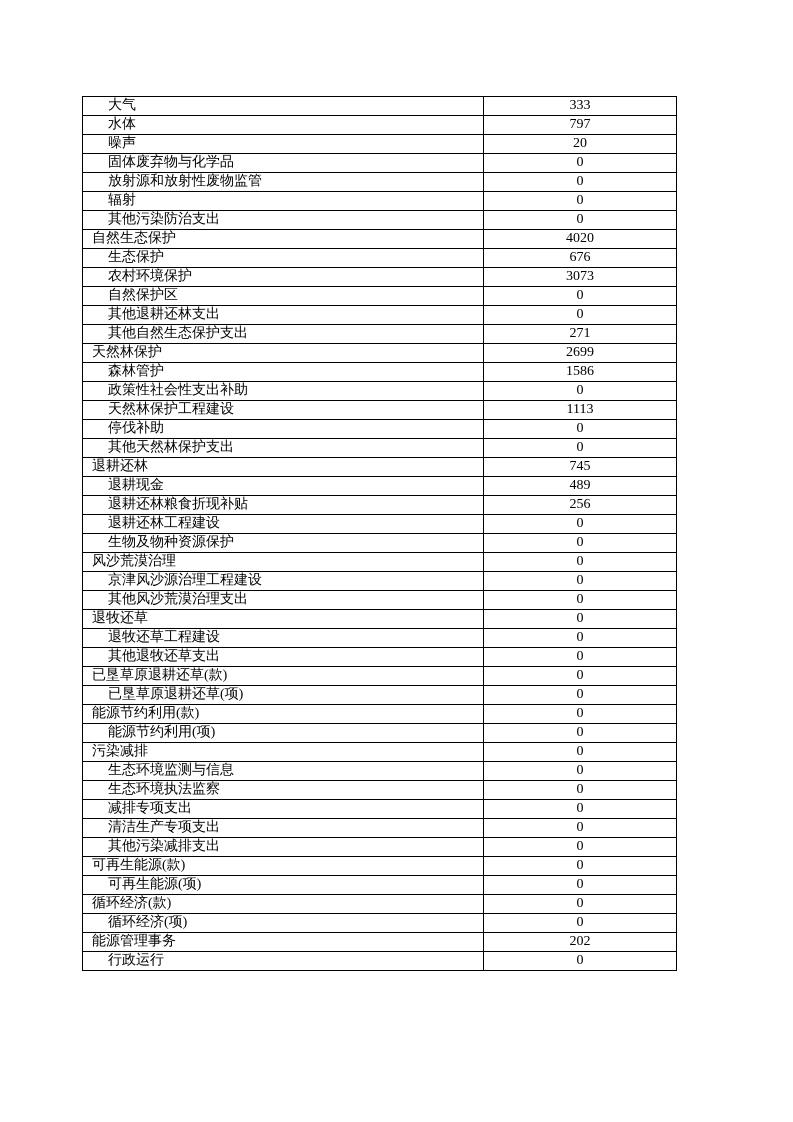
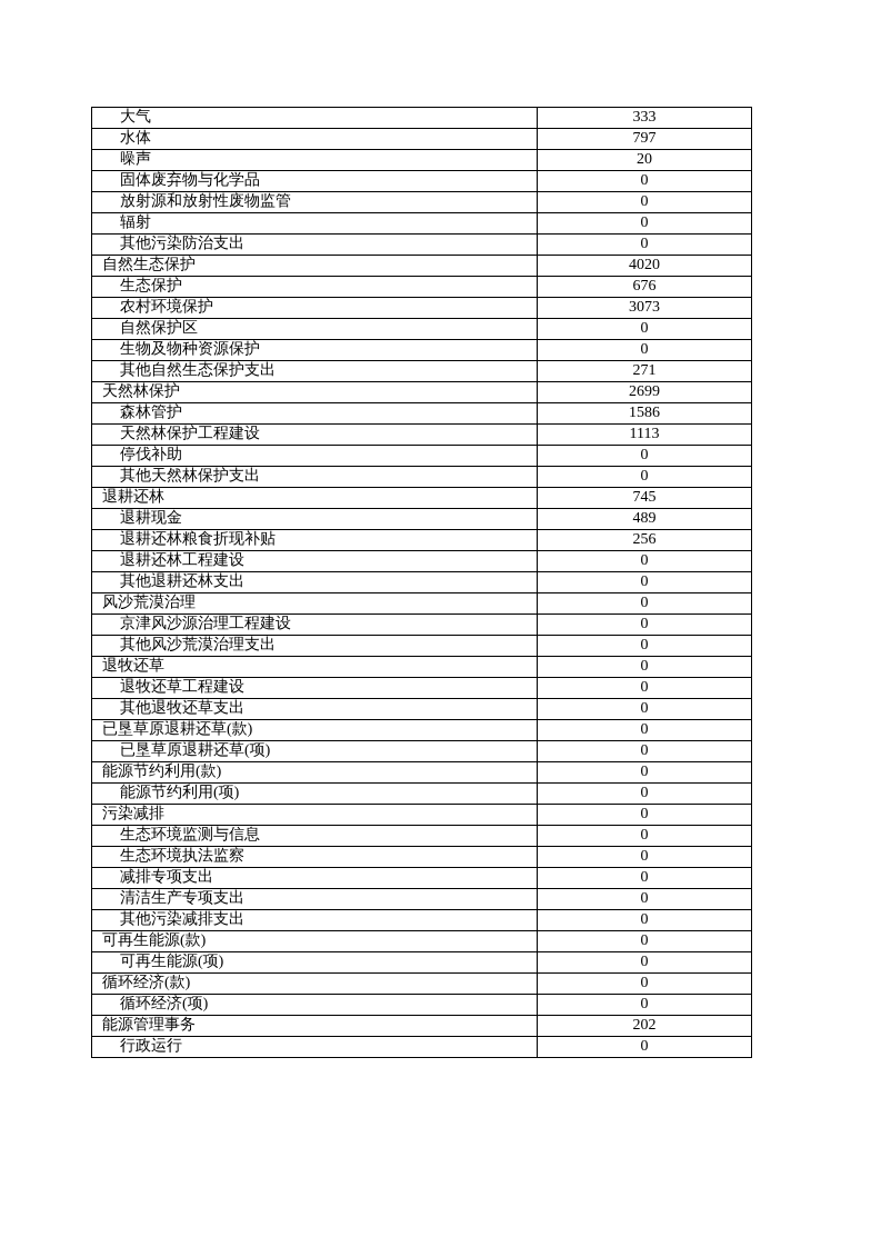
  大气	333
  水体	797
  噪声	20
  固体废弃物与化学品	0
  放射源和放射性废物监管	0
  辐射	0
  其他污染防治支出	0
  自然生态保护	4020
  生态保护	676
  农村环境保护	3073
  自然保护区	0
- 其他退耕还林支出	0
+ 生物及物种资源保护	0
  其他自然生态保护支出	271
  天然林保护	2699
  森林管护	1586
- 政策性社会性支出补助	0
  天然林保护工程建设	1113
  停伐补助	0
  其他天然林保护支出	0
  退耕还林	745
  退耕现金	489
  退耕还林粮食折现补贴	256
  退耕还林工程建设	0
- 生物及物种资源保护	0
+ 其他退耕还林支出	0
  风沙荒漠治理	0
  京津风沙源治理工程建设	0
  其他风沙荒漠治理支出	0
  退牧还草	0
  退牧还草工程建设	0
  其他退牧还草支出	0
  已垦草原退耕还草(款)	0
  已垦草原退耕还草(项)	0
  能源节约利用(款)	0
  能源节约利用(项)	0
  污染减排	0
  生态环境监测与信息	0
  生态环境执法监察	0
  减排专项支出	0
  清洁生产专项支出	0
  其他污染减排支出	0
  可再生能源(款)	0
  可再生能源(项)	0
  循环经济(款)	0
  循环经济(项)	0
  能源管理事务	202
  行政运行	0
